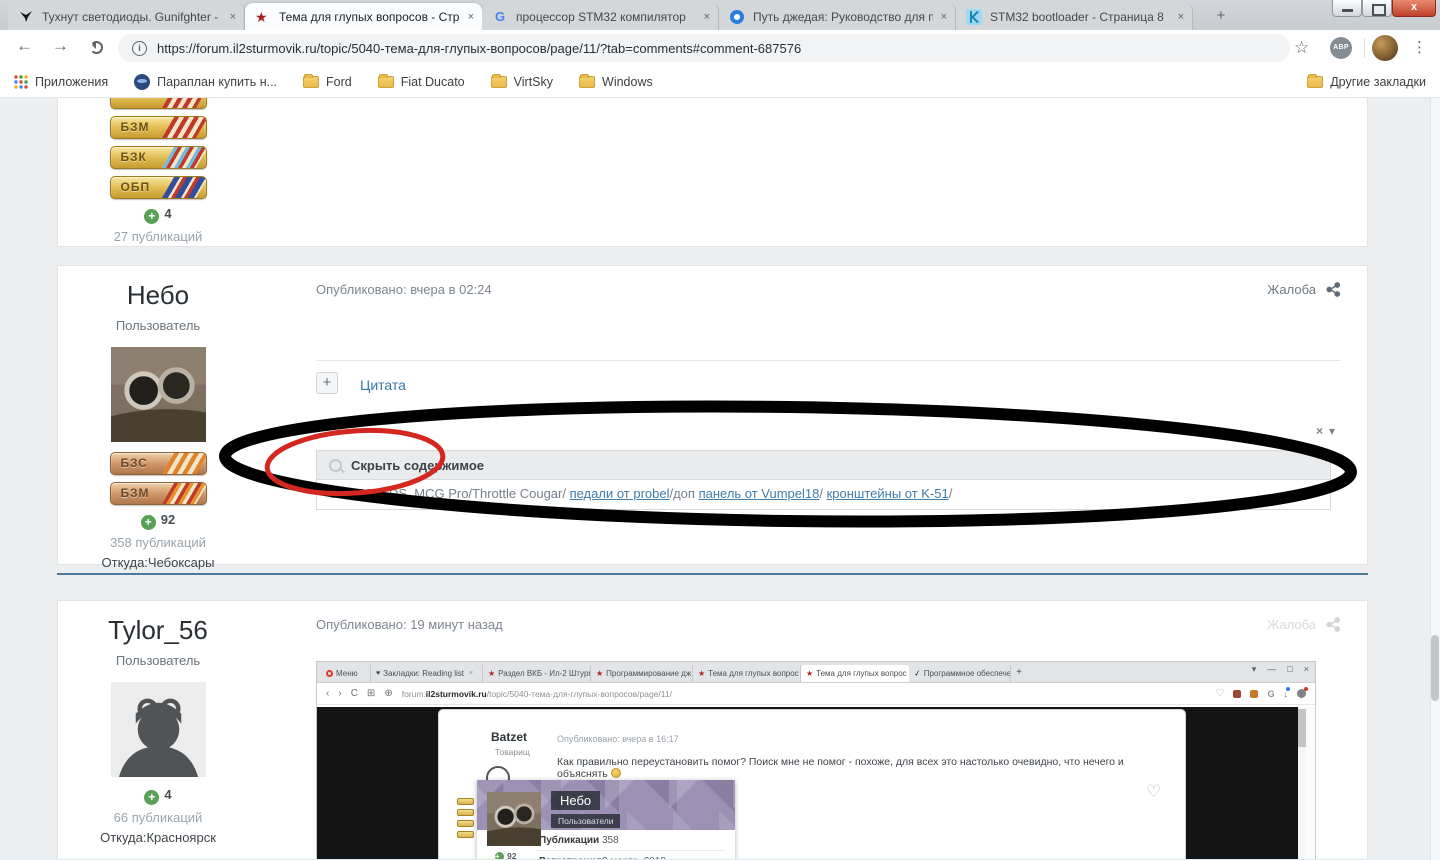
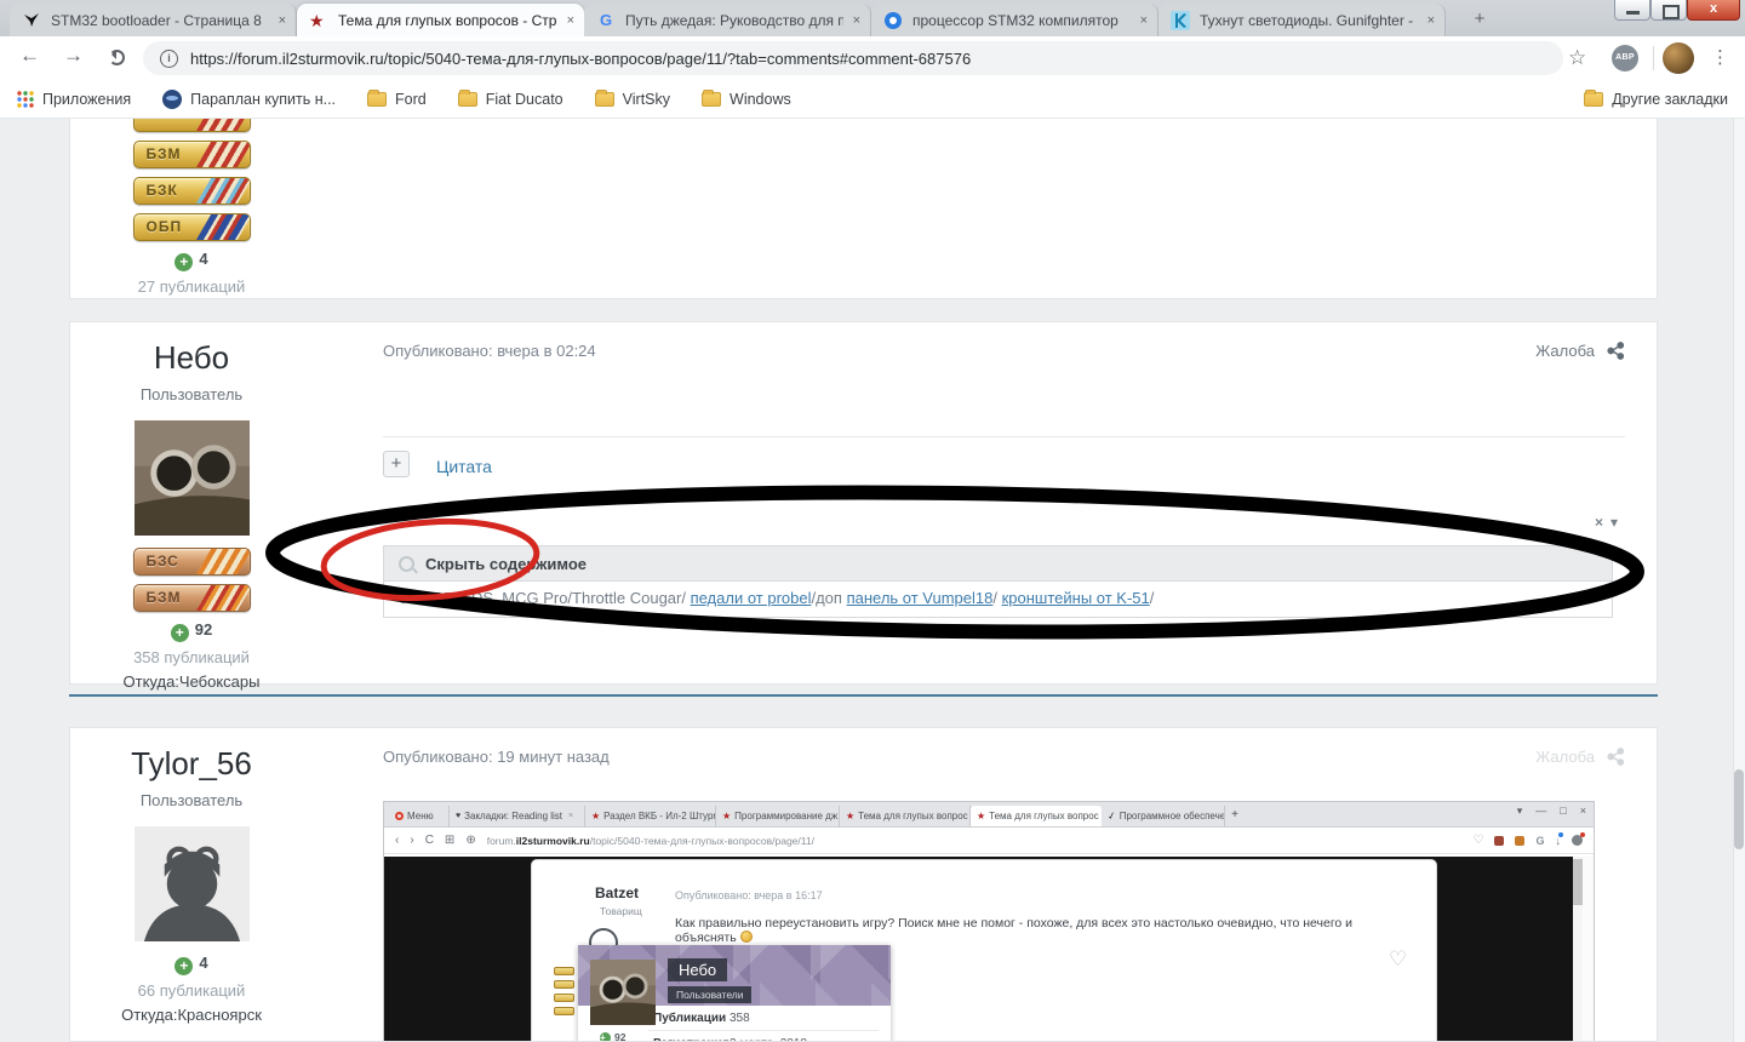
- Тухнут светодиоды. Gunifghter -
+ STM32 bootloader - Страница 8
  ×
  ★
  Тема для глупых вопросов - Стр
  ×
  G
- процессор STM32 компилятор
+ Путь джедая: Руководство для п
  ×
- Путь джедая: Руководство для п
+ процессор STM32 компилятор
  ×
- STM32 bootloader - Страница 8
+ Тухнут светодиоды. Gunifghter -
  ×
  +
  x
  ←
  →
  i
  https://forum.il2sturmovik.ru/topic/5040-тема-для-глупых-вопросов/page/11/?tab=comments#comment-687576
  ☆
  ⋮
  Приложения
  Параплан купить н...
  Ford
  Fiat Ducato
  VirtSky
  Windows
  Другие закладки
  БЗМ
  БЗК
  ОБП
  + 4
  27 публикаций
  Небо
  Пользователь
  БЗС
  БЗМ
  + 92
  358 публикаций
  Откуда:Чебоксары
  Опубликовано: вчера в 02:24
  Жалоба
  +
  Цитата
  × ▾
  Скрыть содежимое
  S_MCG Pro/Throttle Cougar/ педали от probel/доп панель от Vumpel18/ кронштейны от K-51/
  Tylor_56
  Пользователь
  + 4
  66 публикаций
  Откуда:Красноярск
  Опубликовано: 19 минут назад
  Жалоба
  Меню
  Закладки: Reading list
  ★
  Раздел ВКБ - Ил-2 Штур
  ★
  Программирование дж
  ★
  Тема для глупых вопрос
  ★
  Тема для глупых вопрос
  Программное обеспече
  +
  ▾
  —
  □
  ×
  ‹
  ›
  C
  ⊞
  ⊕
  forum.il2sturmovik.ru/topic/5040-тема-для-глупых-вопросов/page/11/
  ♡
  G
  ↓
  Batzet
  Товарищ
  Опубликовано: вчера в 16:17
- Как правильно переустановить помог? Поиск мне не помог - похоже, для всех это настолько очевидно, что нечего и объяснять
+ Как правильно переустановить игру? Поиск мне не помог - похоже, для всех это настолько очевидно, что нечего и объяснять
  ♡
  Небо
  Пользователи
  + 92
  Публикации
  358
